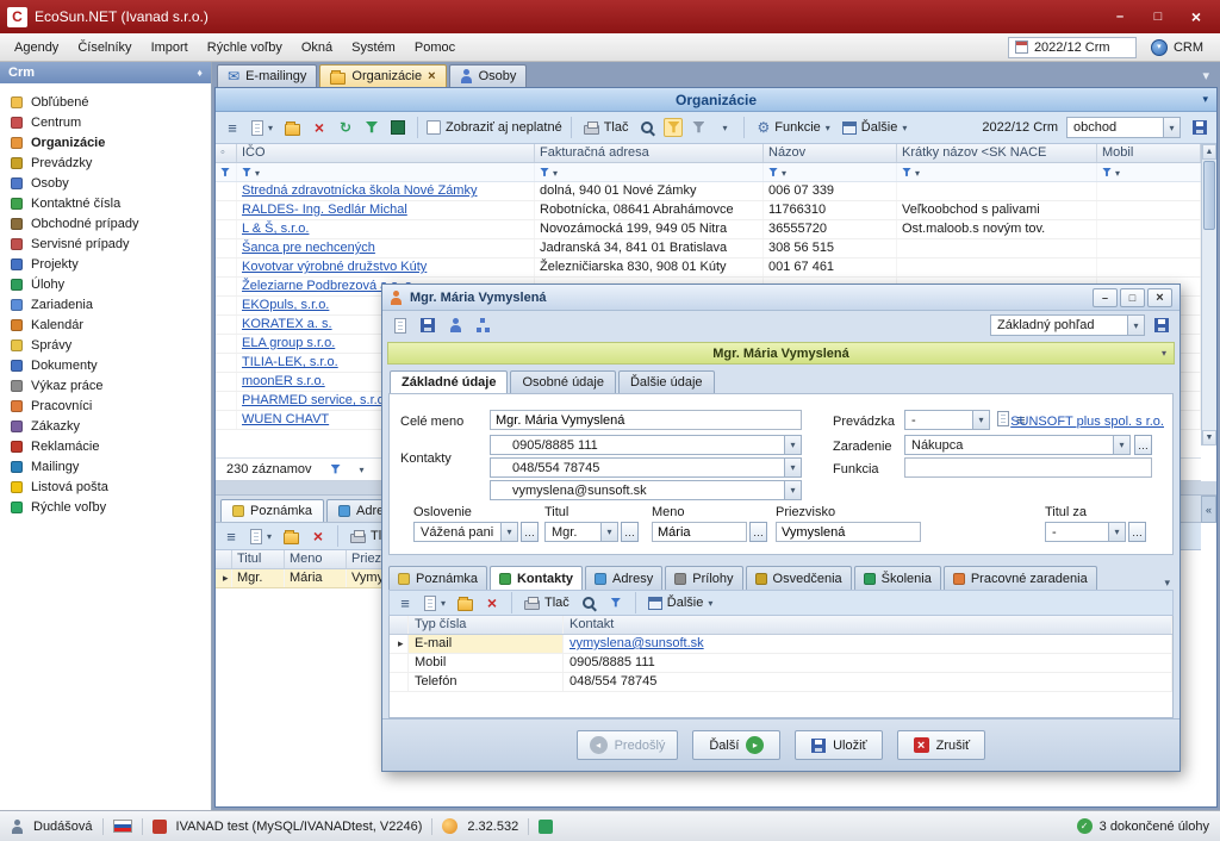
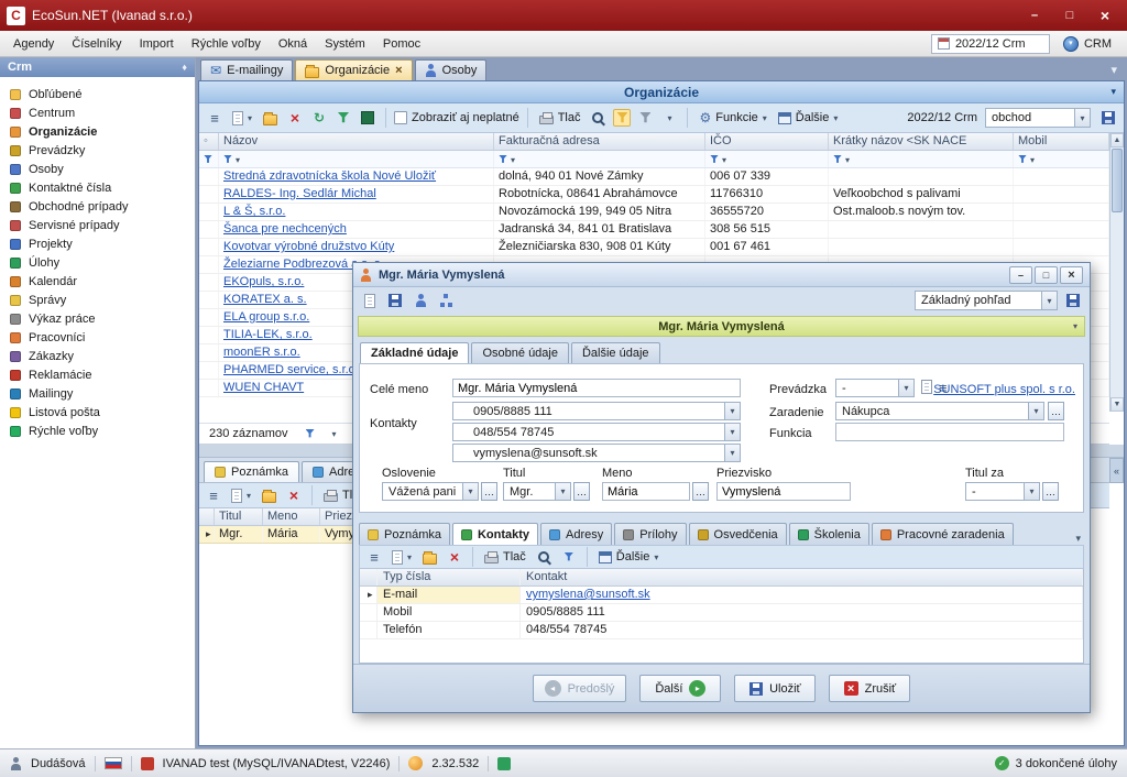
  EcoSun.NET (Ivanad s.r.o.)
  Agendy
  Číselníky
  Import
  Rýchle voľby
  Okná
  Systém
  Pomoc
  2022/12 Crm
  CRM
  Crm
  Obľúbené
  Centrum
  Organizácie
  Prevádzky
  Osoby
  Kontaktné čísla
  Obchodné prípady
  Servisné prípady
  Projekty
  Úlohy
- Zariadenia
  Kalendár
  Správy
- Dokumenty
  Výkaz práce
  Pracovníci
  Zákazky
  Reklamácie
  Mailingy
  Listová pošta
  Rýchle voľby
  E-mailingy
  Organizácie
  Osoby
  Organizácie
  Zobraziť aj neplatné
  Tlač
  Funkcie
  Ďalšie
  2022/12 Crm
  obchod
- IČO
+ Názov
  Fakturačná adresa
- Názov
+ IČO
  Krátky názov <SK NACE
  Mobil
- Stredná zdravotnícka škola Nové Zámky
+ Stredná zdravotnícka škola Nové Uložiť
  dolná, 940 01 Nové Zámky
  006 07 339
  RALDES- Ing. Sedlár Michal
  Robotnícka, 08641 Abrahámovce
  11766310
  Veľkoobchod s palivami
  L & Š, s.r.o.
  Novozámocká 199, 949 05 Nitra
  36555720
  Ost.maloob.s novým tov.
  Šanca pre nechcených
  Jadranská 34, 841 01 Bratislava
  308 56 515
  Kovotvar výrobné družstvo Kúty
  Železničiarska 830, 908 01 Kúty
  001 67 461
  Železiarne Podbrezová
  EKOpuls, s.r.o.
  KORATEX a. s.
  ELA group s.r.o.
  TILIA-LEK, s.r.o.
  moonER s.r.o.
  PHARMED service, s.r.
  WUEN CHAVT
  230 záznamov
  Poznámka
  Titul
  Meno
  Mgr.
  Mária
  Mgr. Mária Vymyslená
  Základný pohľad
  Mgr. Mária Vymyslená
  Základné údaje
  Osobné údaje
  Ďalšie údaje
  Celé meno
  Mgr. Mária Vymyslená
  Kontakty
  0905/8885 111
  048/554 78745
  vymyslena@sunsoft.sk
  Prevádzka
  -
  SUNSOFT plus spol. s r.o.
  Zaradenie
  Nákupca
  Funkcia
  Oslovenie
  Vážená pani
  Titul
  Mgr.
  Meno
  Mária
  Priezvisko
  Vymyslená
  Titul za
  -
  Poznámka
  Kontakty
  Adresy
  Prílohy
  Osvedčenia
  Školenia
  Pracovné zaradenia
  Tlač
  Ďalšie
  Typ čísla
  Kontakt
  E-mail
  vymyslena@sunsoft.sk
  Mobil
  0905/8885 111
  Telefón
  048/554 78745
  Predošlý
  Ďalší
  Uložiť
  Zrušiť
  Dudášová
  IVANAD test (MySQL/IVANADtest, V2246)
  2.32.532
  3 dokončené úlohy
